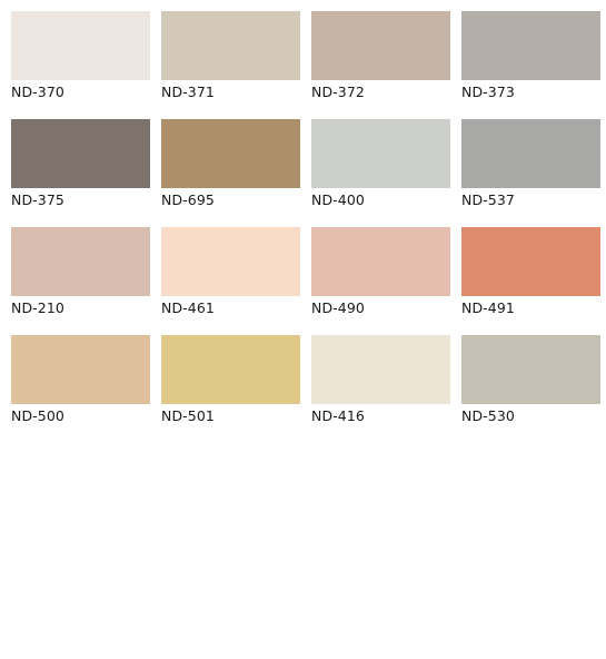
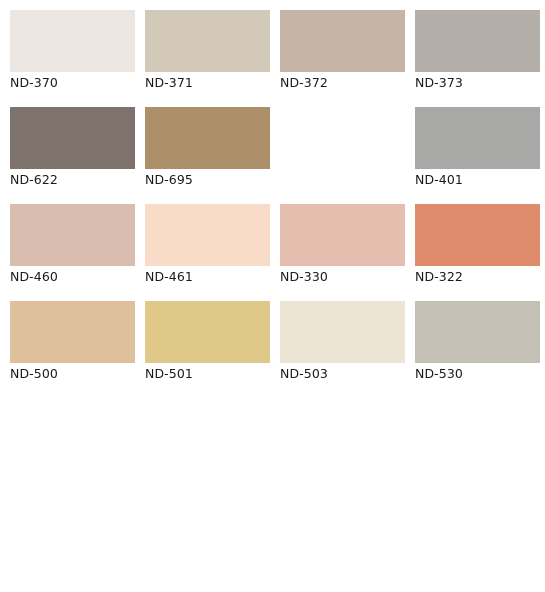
  ND-370
  ND-371
  ND-372
  ND-373
- ND-375
+ ND-622
  ND-695
- ND-400
- ND-537
+ ND-401
- ND-210
+ ND-460
  ND-461
- ND-490
+ ND-330
- ND-491
+ ND-322
  ND-500
  ND-501
- ND-416
+ ND-503
  ND-530
